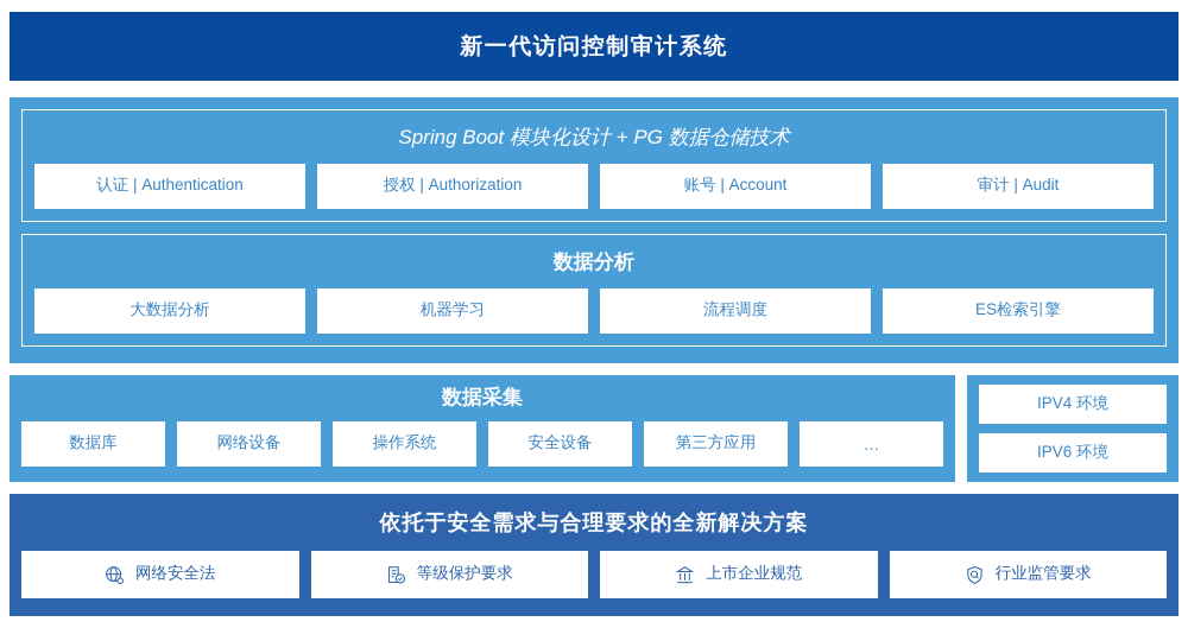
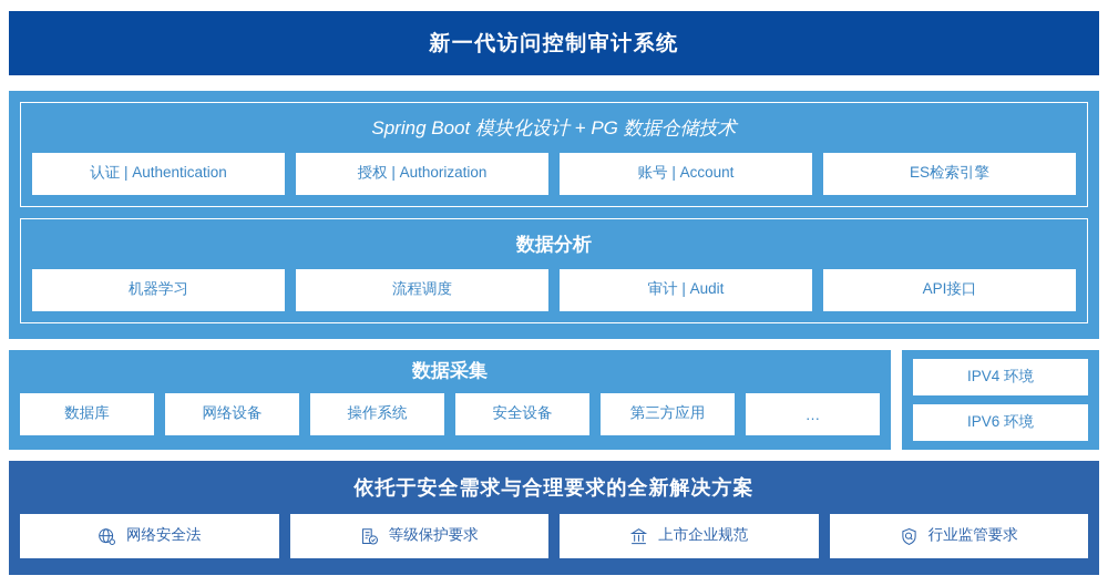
  新一代访问控制审计系统
  Spring Boot 模块化设计 + PG 数据仓储技术
  认证 | Authentication
  授权 | Authorization
  账号 | Account
- 审计 | Audit
+ ES检索引擎
  数据分析
- 大数据分析
  机器学习
  流程调度
- ES检索引擎
+ 审计 | Audit
+ API接口
  数据采集
  数据库
  网络设备
  操作系统
  安全设备
  第三方应用
  …
  IPV4 环境
  IPV6 环境
  依托于安全需求与合理要求的全新解决方案
  网络安全法
  等级保护要求
  上市企业规范
  行业监管要求
